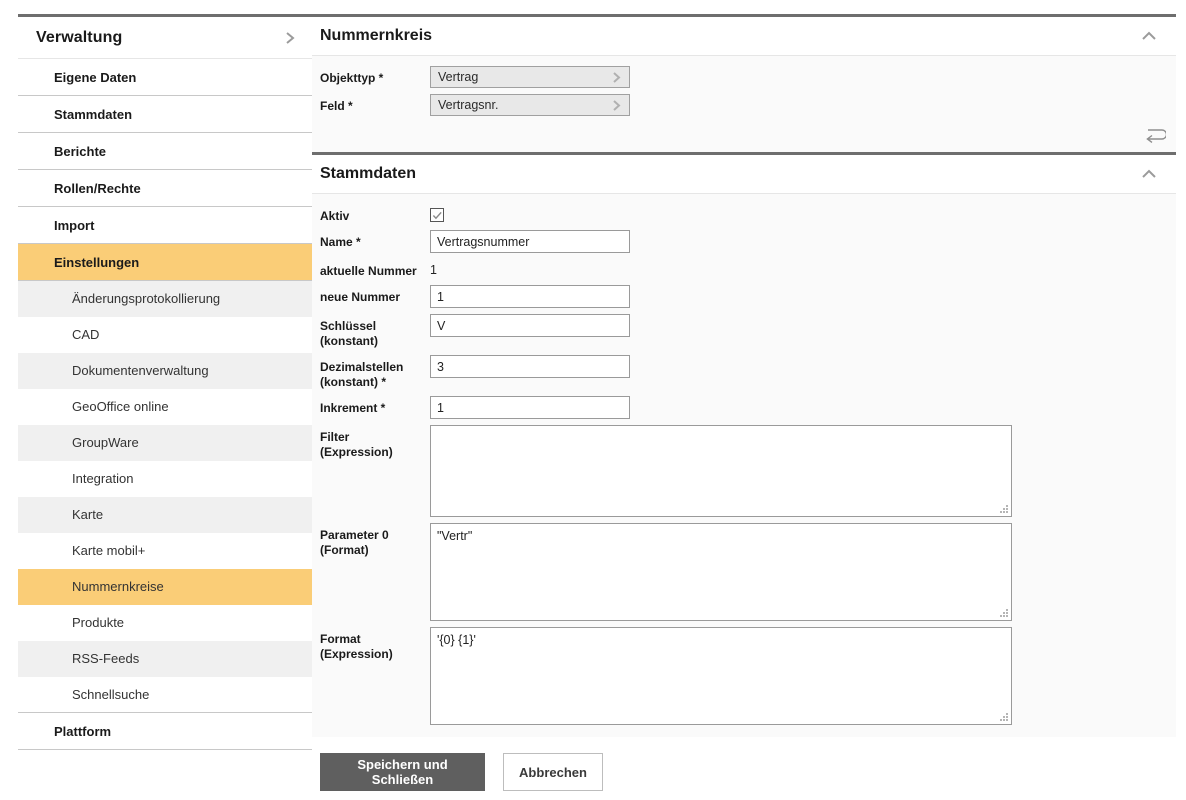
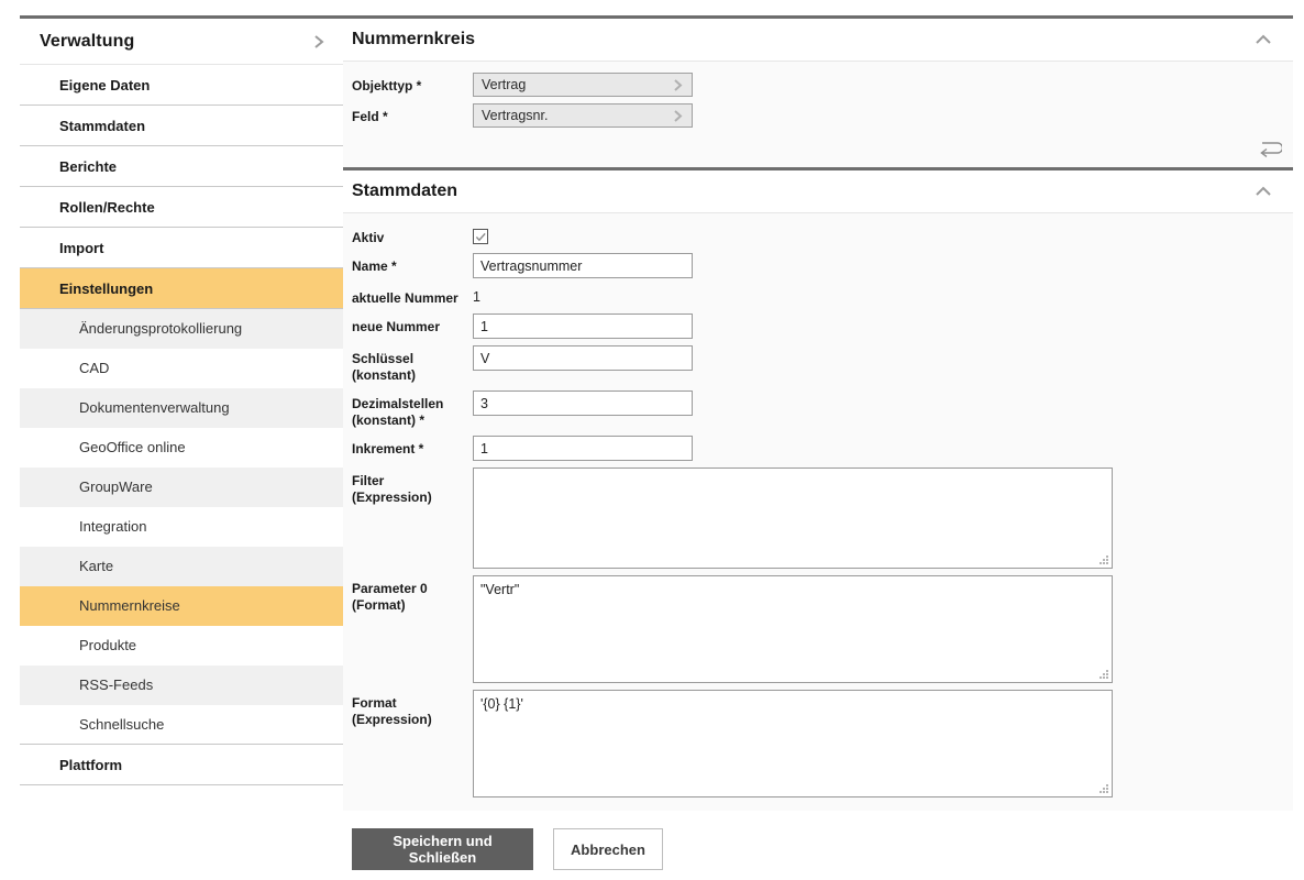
  Verwaltung
  Eigene Daten
  Stammdaten
  Berichte
  Rollen/Rechte
  Import
  Einstellungen
  Änderungsprotokollierung
  CAD
  Dokumentenverwaltung
  GeoOffice online
  GroupWare
  Integration
  Karte
- Karte mobil+
  Nummernkreise
  Produkte
  RSS-Feeds
  Schnellsuche
  Plattform
  Nummernkreis
  Objekttyp *
  Vertrag
  Feld *
  Vertragsnr.
  Stammdaten
  Aktiv
  Name *
  Vertragsnummer
  aktuelle Nummer
  1
  neue Nummer
  1
  Schlüssel (konstant)
  V
  Dezimalstellen (konstant) *
  3
  Inkrement *
  1
  Filter (Expression)
  Parameter 0 (Format)
  "Vertr"
  Format (Expression)
  '{0} {1}'
  Speichern und Schließen
  Abbrechen
